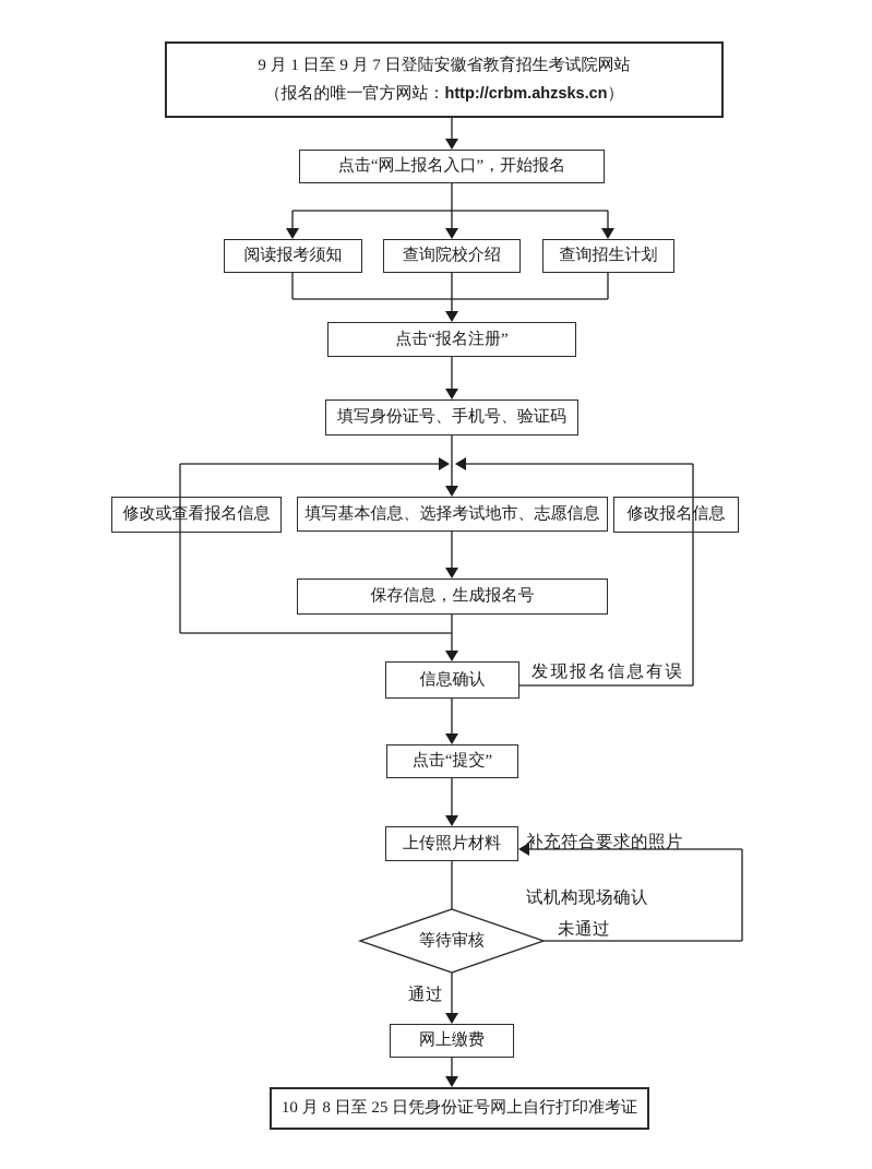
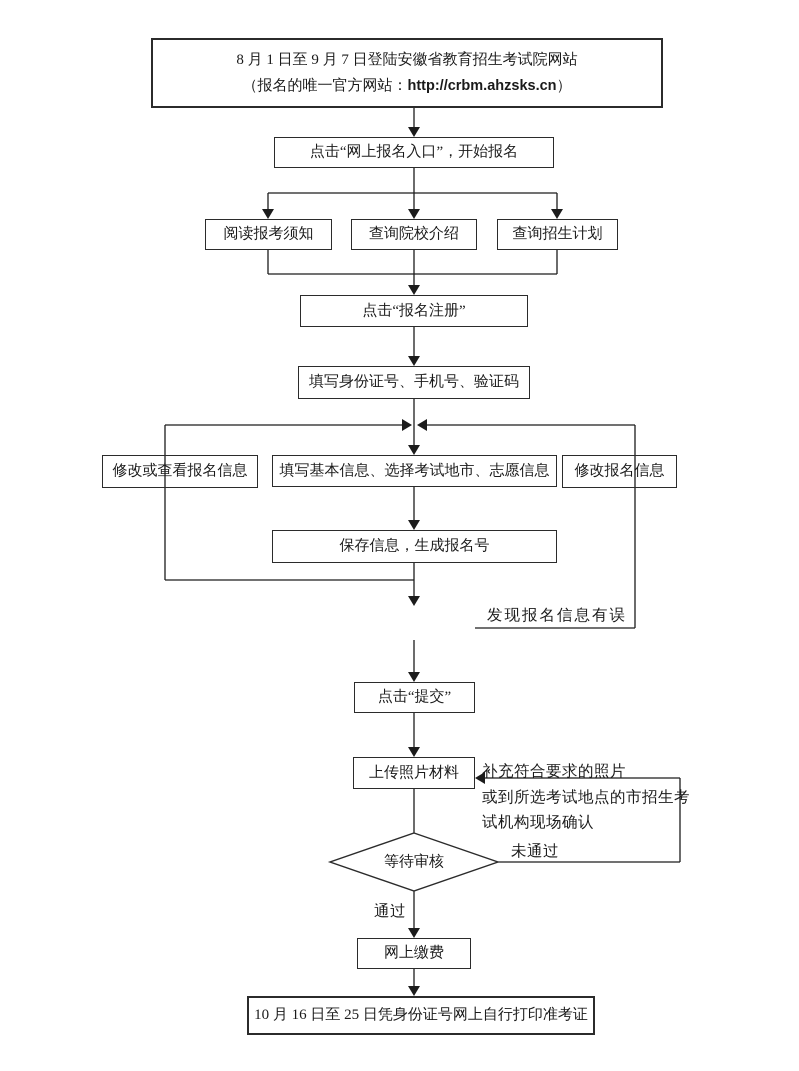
- 9 月 1 日至 9 月 7 日登陆安徽省教育招生考试院网站
+ 8 月 1 日至 9 月 7 日登陆安徽省教育招生考试院网站
  （报名的唯一官方网站：http://crbm.ahzsks.cn）
  点击“网上报名入口”，开始报名
  阅读报考须知
  查询院校介绍
  查询招生计划
  点击“报名注册”
  填写身份证号、手机号、验证码
  修改或查看报名信息
  填写基本信息、选择考试地市、志愿信息
  修改报名信息
  保存信息，生成报名号
- 信息确认
  点击“提交”
  上传照片材料
  等待审核
  网上缴费
- 10 月 8 日至 25 日凭身份证号网上自行打印准考证
+ 10 月 16 日至 25 日凭身份证号网上自行打印准考证
  发现报名信息有误
  补充符合要求的照片
+ 或到所选考试地点的市招生考
  试机构现场确认
  未通过
  通过
